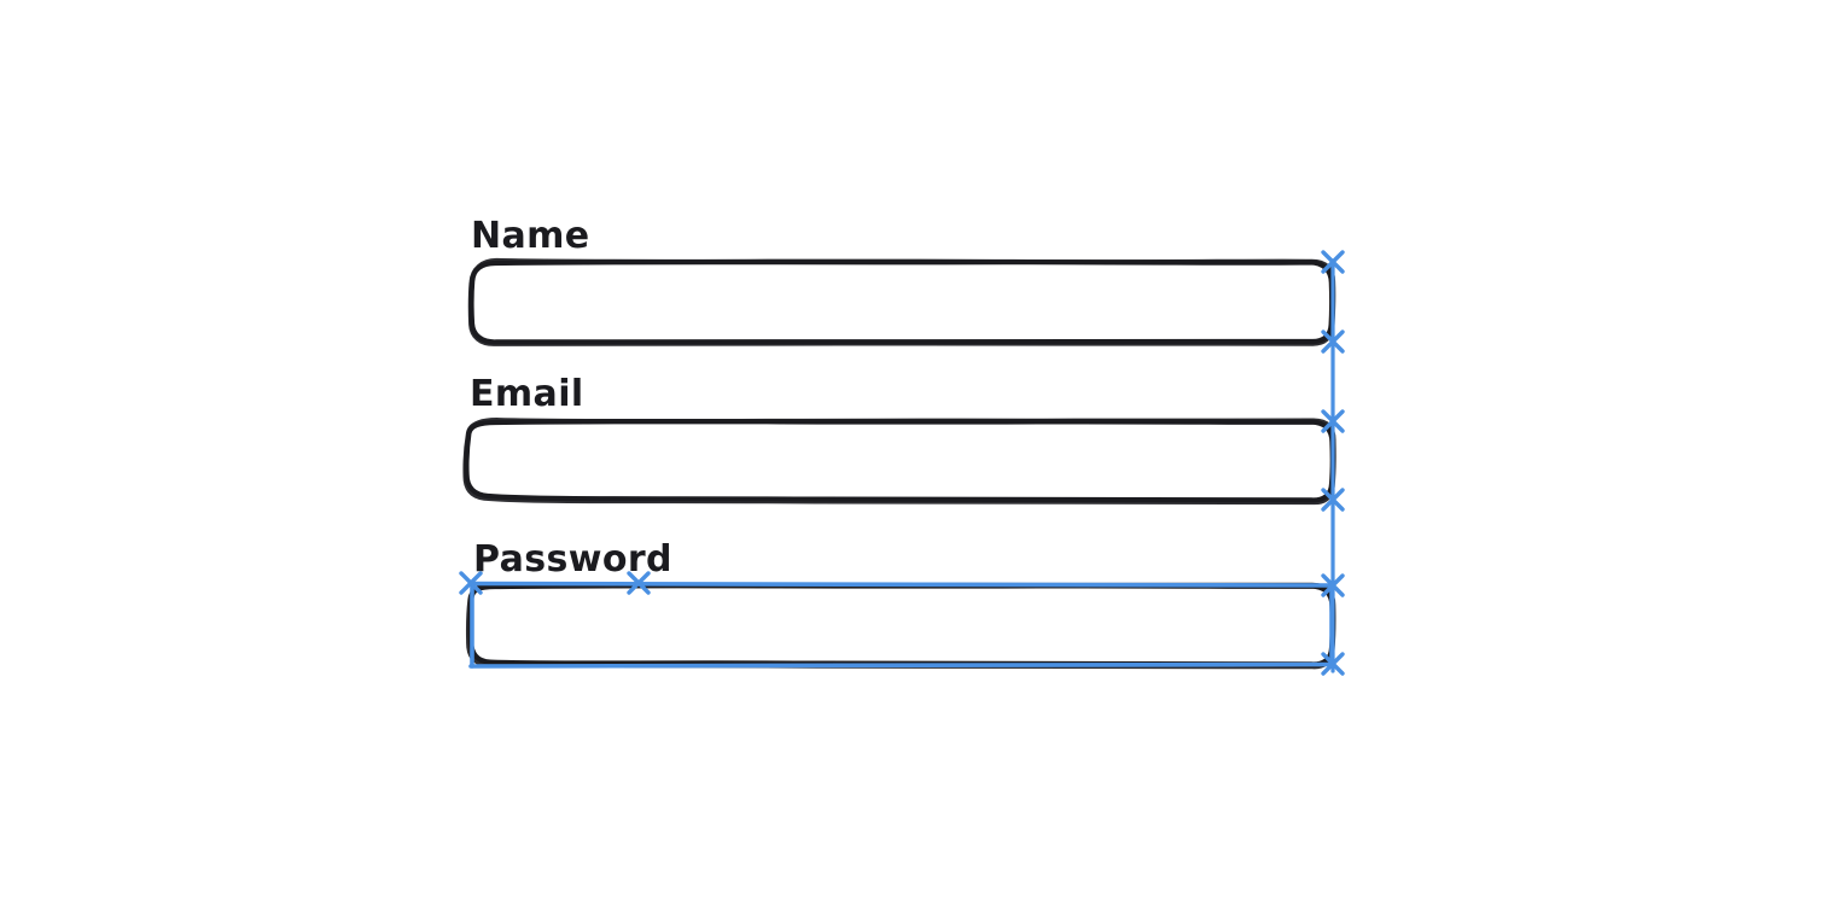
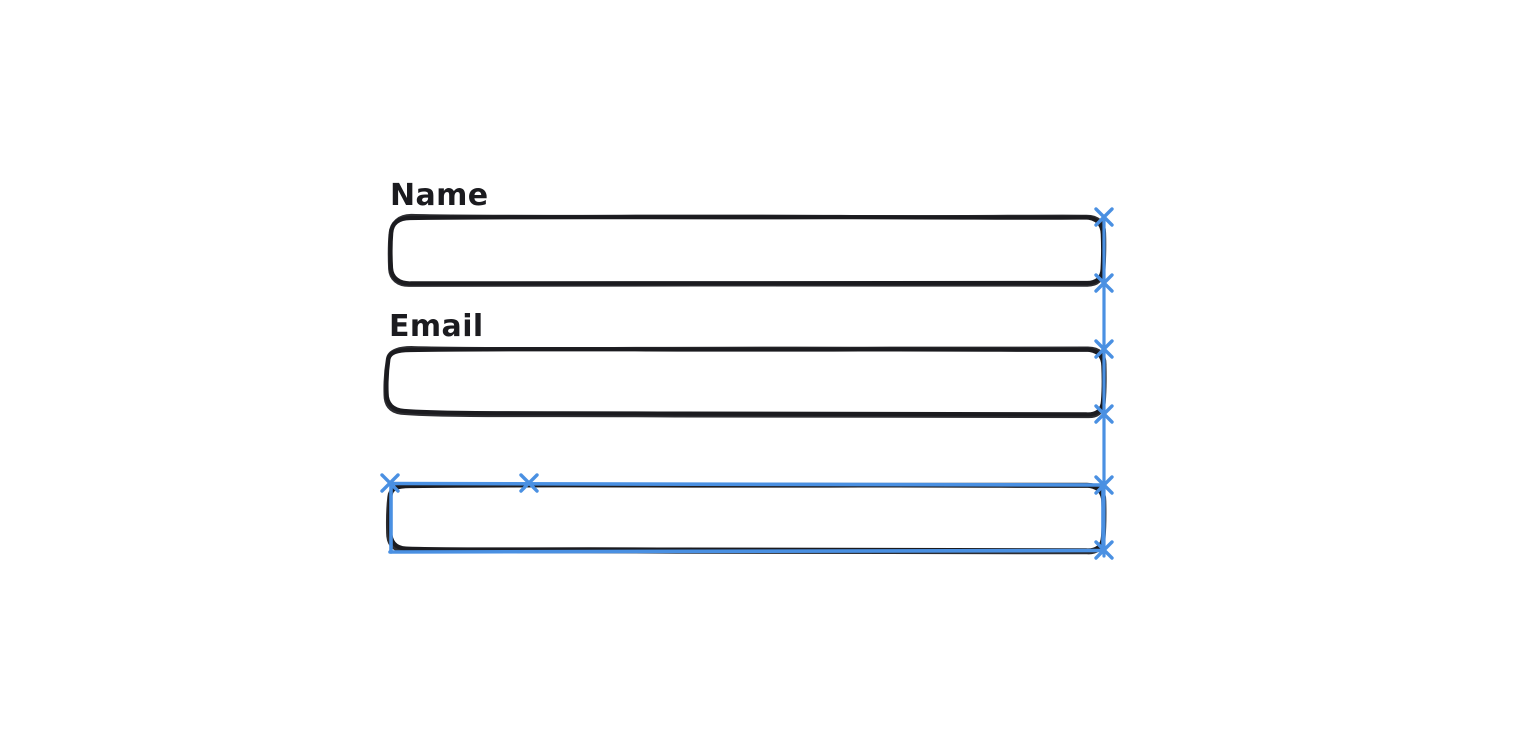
  Name
  Email
- Password
